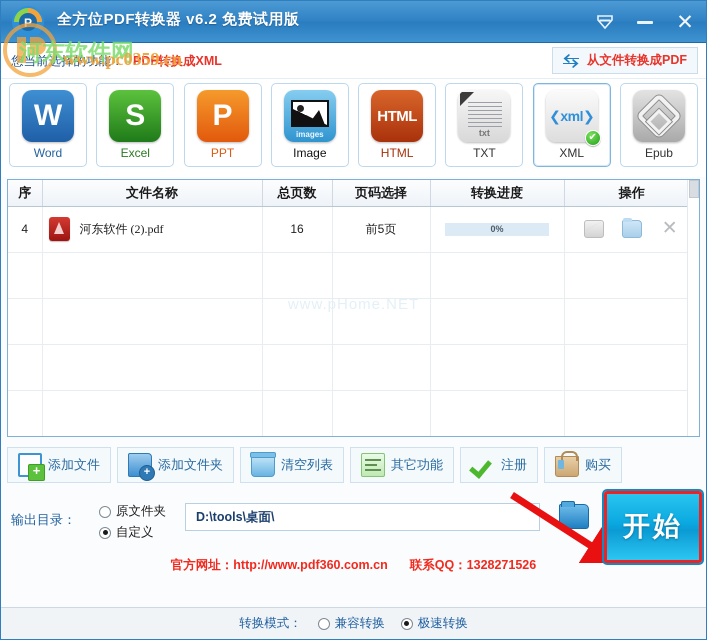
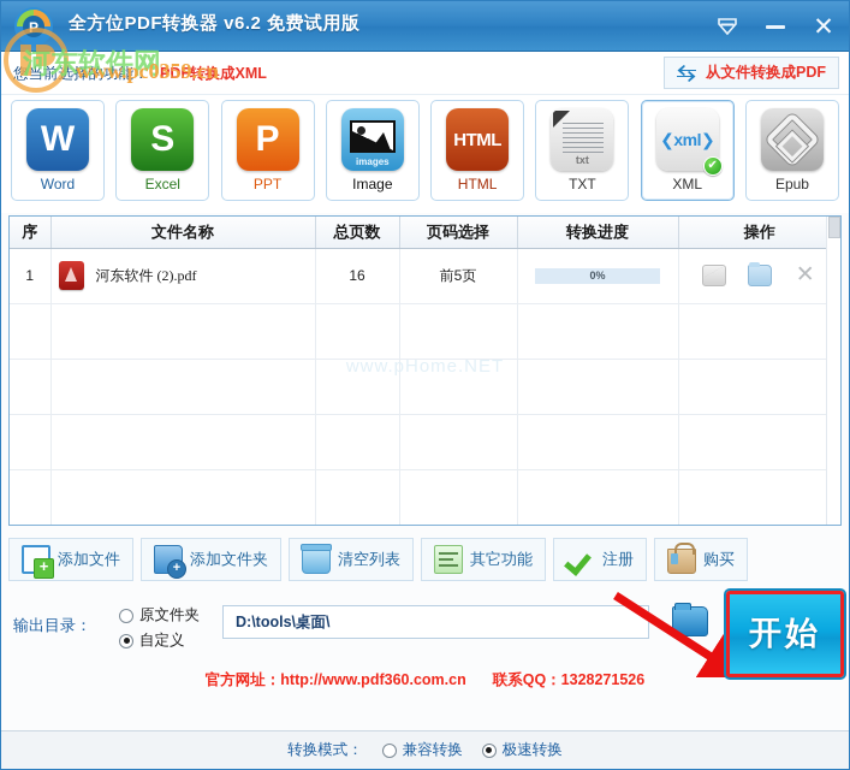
  P
  全方位PDF转换器 v6.2 免费试用版
  ✕
  您当前选择的功能：
  PDF转换成XML
  从文件转换成PDF
  W
  Word
  S
  Excel
  P
  PPT
  images
  Image
  HTML
  HTML
  txt
  TXT
  ❮xml❯
  ✔
  XML
  Epub
  www.pHome.NET
  序	文件名称	总页数	页码选择	转换进度	操作
- 4	河东软件 (2).pdf	16	前5页	0%	✕
+ 1	河东软件 (2).pdf	16	前5页	0%	✕
  添加文件
  添加文件夹
  清空列表
  其它功能
  注册
  购买
  输出目录：
  原文件夹
  自定义
  D:\tools\桌面\
  开始
  官方网址：http://www.pdf360.com.cn
  联系QQ：1328271526
  转换模式：
  兼容转换
  极速转换
  河东软件网
  www.pc0359.cn
